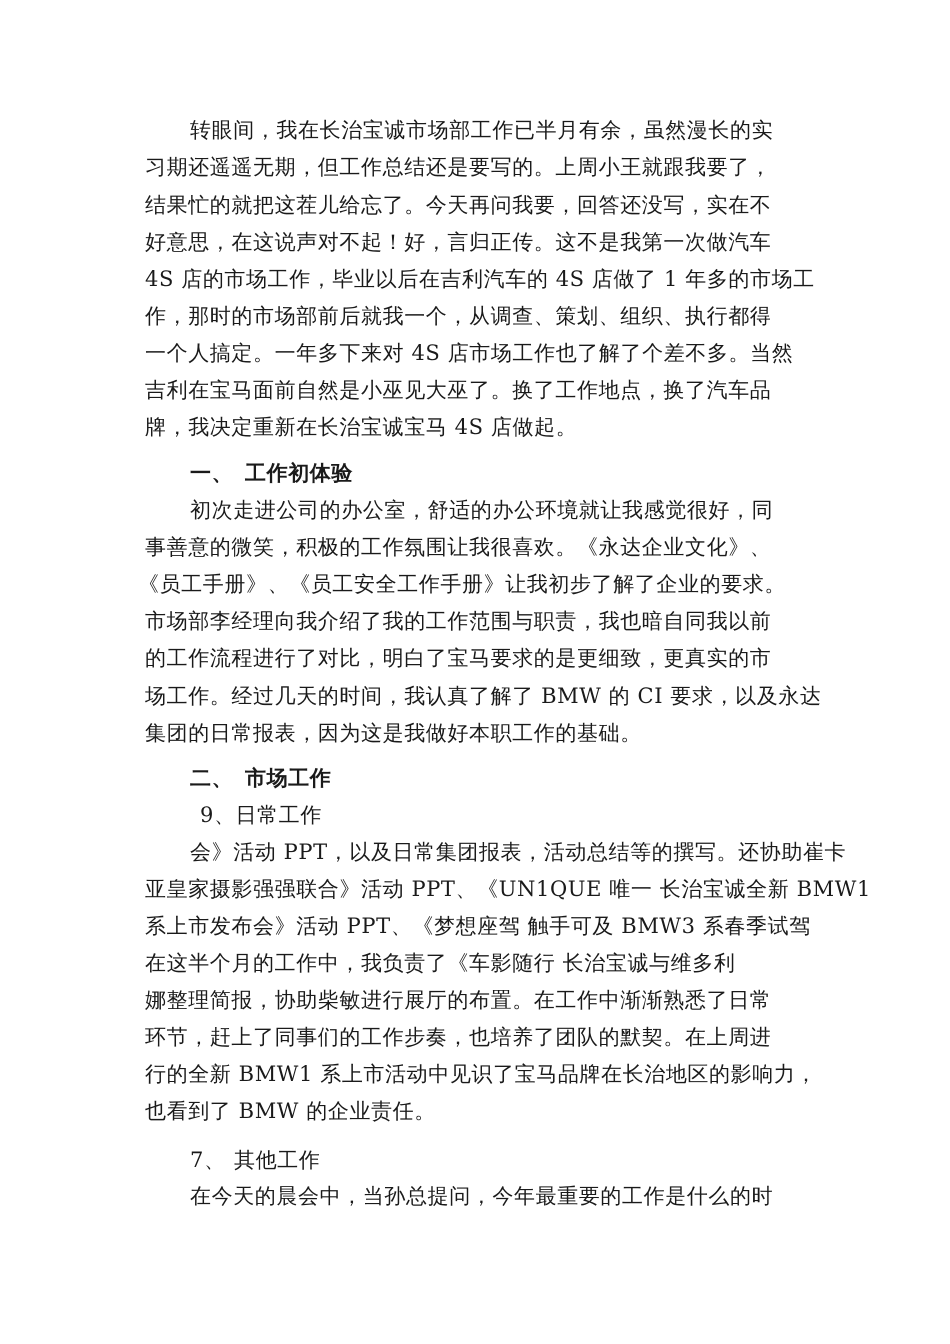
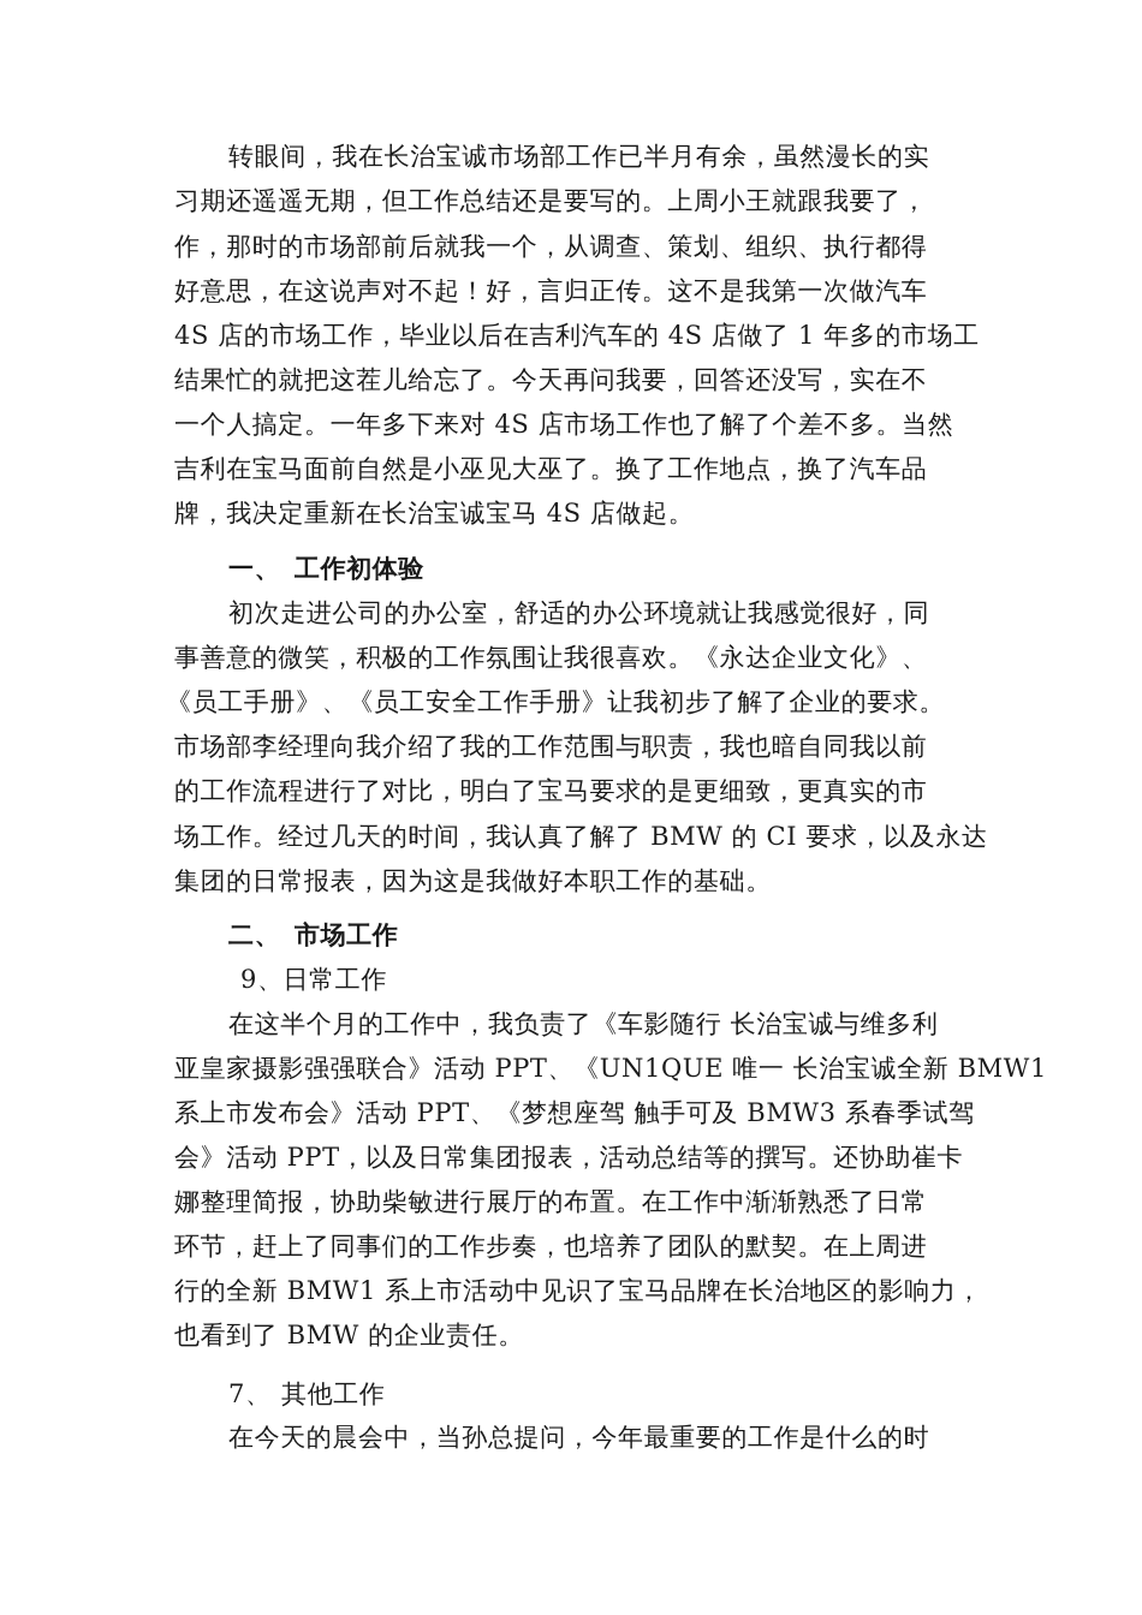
  转眼间，我在长治宝诚市场部工作已半月有余，虽然漫长的实
  习期还遥遥无期，但工作总结还是要写的。上周小王就跟我要了，
- 结果忙的就把这茬儿给忘了。今天再问我要，回答还没写，实在不
+ 作，那时的市场部前后就我一个，从调查、策划、组织、执行都得
  好意思，在这说声对不起！好，言归正传。这不是我第一次做汽车
  4S 店的市场工作，毕业以后在吉利汽车的 4S 店做了 1 年多的市场工
- 作，那时的市场部前后就我一个，从调查、策划、组织、执行都得
+ 结果忙的就把这茬儿给忘了。今天再问我要，回答还没写，实在不
  一个人搞定。一年多下来对 4S 店市场工作也了解了个差不多。当然
  吉利在宝马面前自然是小巫见大巫了。换了工作地点，换了汽车品
  牌，我决定重新在长治宝诚宝马 4S 店做起。
  一、
  工作初体验
  初次走进公司的办公室，舒适的办公环境就让我感觉很好，同
  事善意的微笑，积极的工作氛围让我很喜欢。《永达企业文化》、
  《员工手册》、《员工安全工作手册》让我初步了解了企业的要求。
  市场部李经理向我介绍了我的工作范围与职责，我也暗自同我以前
  的工作流程进行了对比，明白了宝马要求的是更细致，更真实的市
  场工作。经过几天的时间，我认真了解了 BMW 的 CI 要求，以及永达
  集团的日常报表，因为这是我做好本职工作的基础。
  二、
  市场工作
  9、日常工作
- 会》活动 PPT，以及日常集团报表，活动总结等的撰写。还协助崔卡
+ 在这半个月的工作中，我负责了《车影随行 长治宝诚与维多利
  亚皇家摄影强强联合》活动 PPT、《UN1QUE 唯一 长治宝诚全新 BMW1
  系上市发布会》活动 PPT、《梦想座驾 触手可及 BMW3 系春季试驾
- 在这半个月的工作中，我负责了《车影随行 长治宝诚与维多利
+ 会》活动 PPT，以及日常集团报表，活动总结等的撰写。还协助崔卡
  娜整理简报，协助柴敏进行展厅的布置。在工作中渐渐熟悉了日常
  环节，赶上了同事们的工作步奏，也培养了团队的默契。在上周进
  行的全新 BMW1 系上市活动中见识了宝马品牌在长治地区的影响力，
  也看到了 BMW 的企业责任。
  7、
  其他工作
  在今天的晨会中，当孙总提问，今年最重要的工作是什么的时
